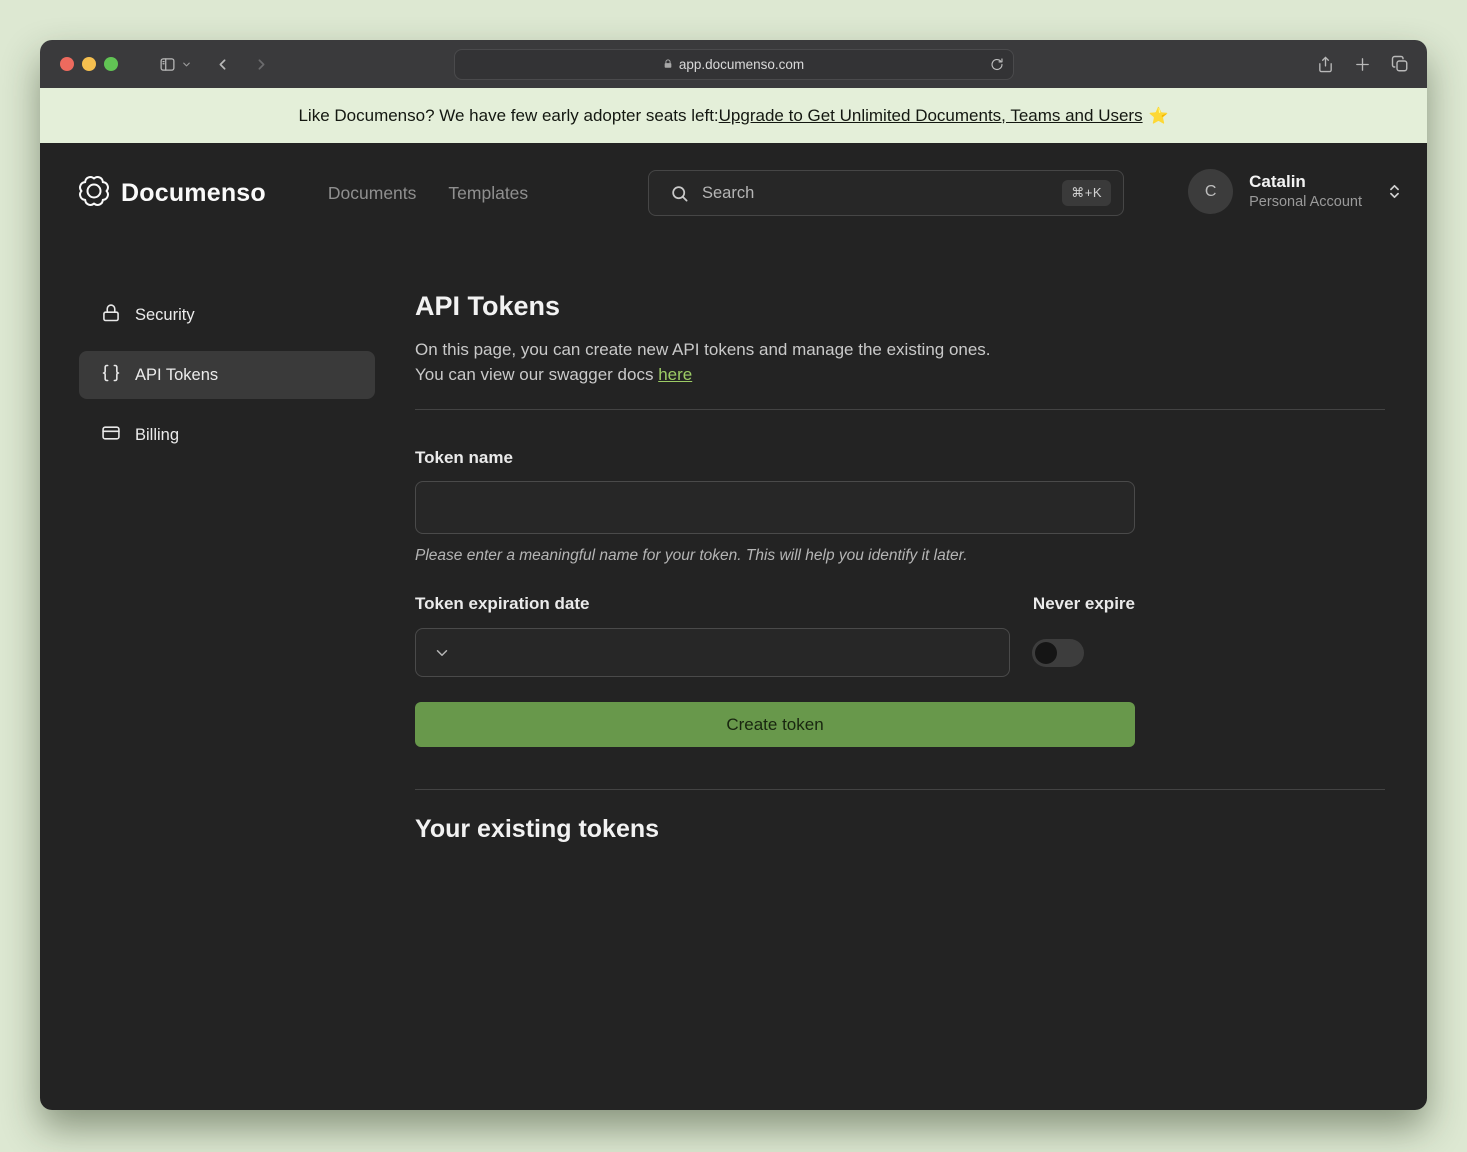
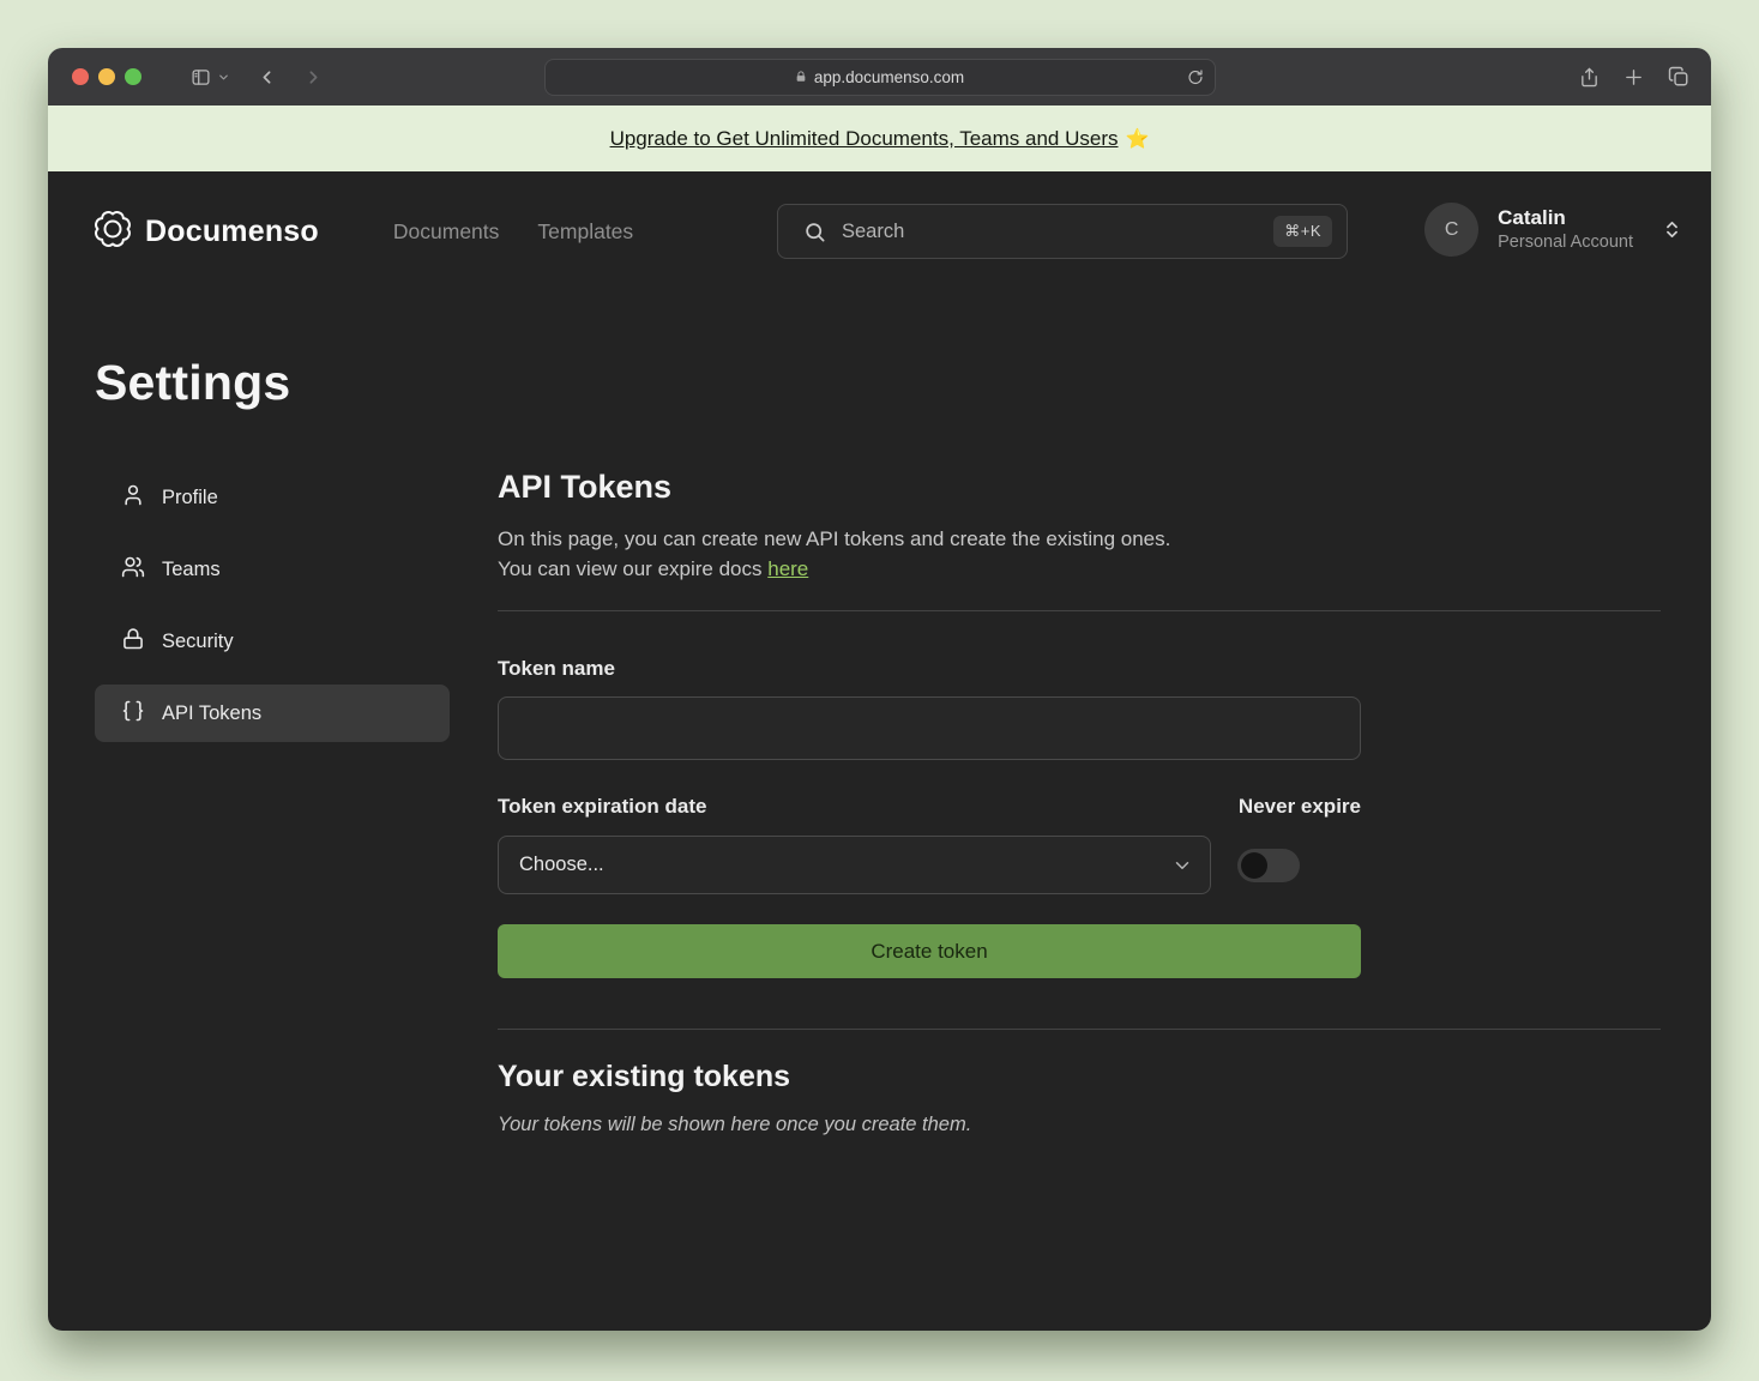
  app.documenso.com
- Like Documenso? We have few early adopter seats left:
  Upgrade to Get Unlimited Documents, Teams and Users
  ⭐
  Documenso
  Documents
  Templates
  Search
  ⌘+K
  C
  Catalin
  Personal Account
+ Settings
+ Profile
+ Teams
  Security
  API Tokens
- Billing
  API Tokens
- On this page, you can create new API tokens and manage the existing ones.
+ On this page, you can create new API tokens and create the existing ones.
- You can view our swagger docs here
+ You can view our expire docs here
  Token name
- Please enter a meaningful name for your token. This will help you identify it later.
  Token expiration date
  Never expire
+ Choose...
  Create token
  Your existing tokens
+ Your tokens will be shown here once you create them.
